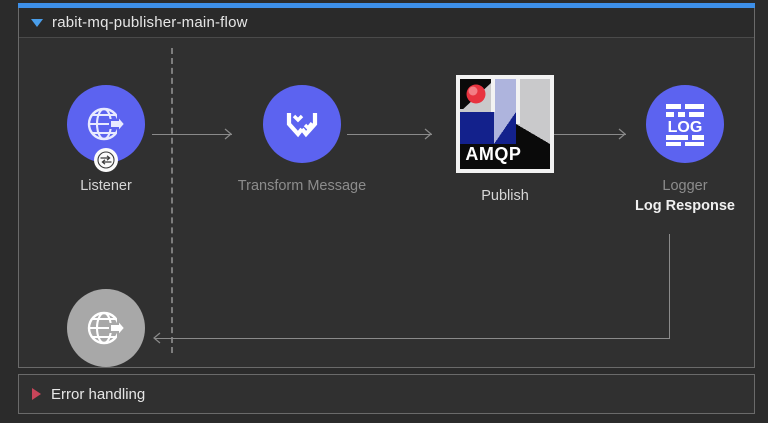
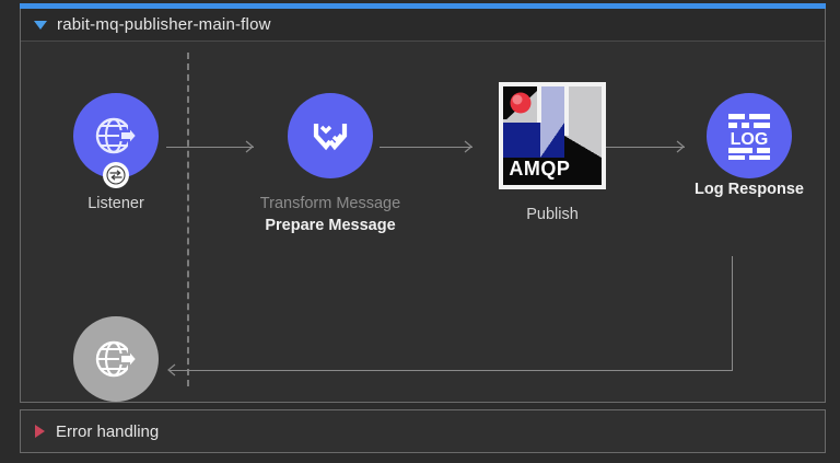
  rabit-mq-publisher-main-flow
  Listener
  Transform Message
+ Prepare Message
  AMQP
  Publish
  LOG
- Logger
  Log Response
  Error handling
